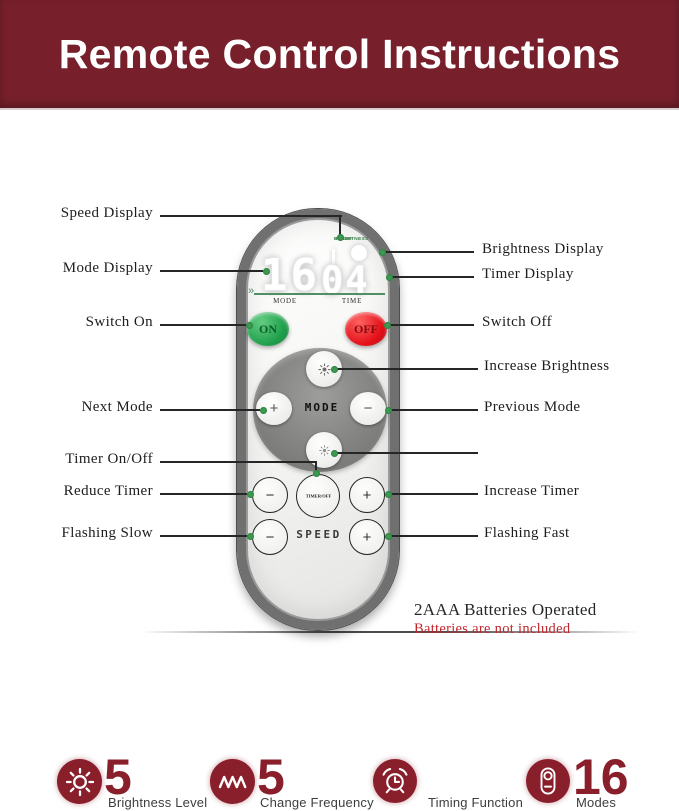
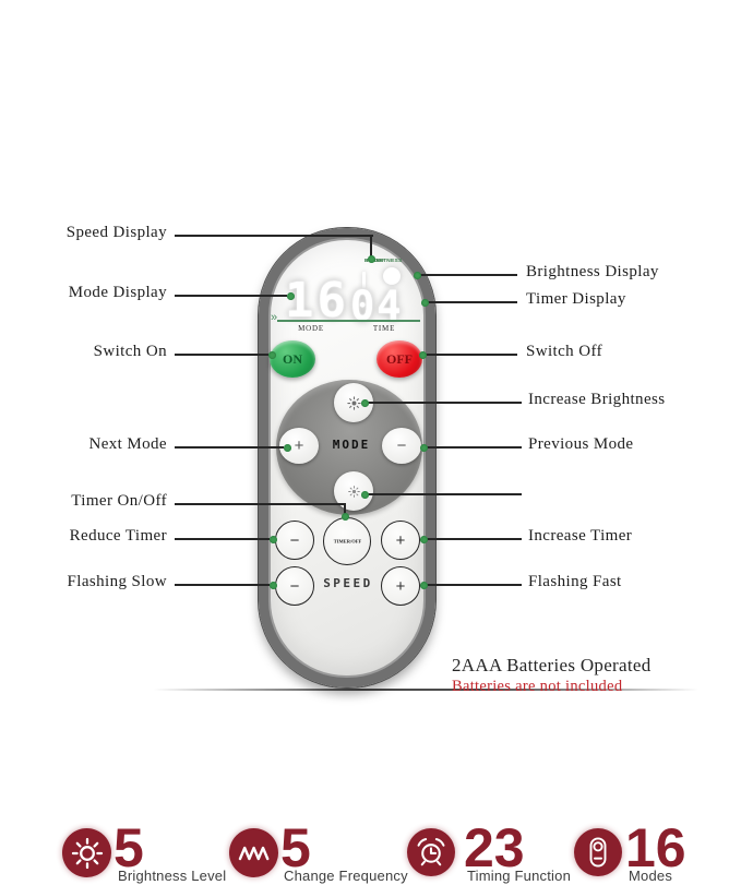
- Remote Control Instructions
  16
  04
  »
  MODE
  TIME
  ON
  OFF
  +
  −
  MODE
  −
  +
  −
  SPEED
  +
  Speed Display
  Mode Display
  Switch On
  Next Mode
  Timer On/Off
  Reduce Timer
  Flashing Slow
  Brightness Display
  Timer Display
  Switch Off
  Increase Brightness
  Previous Mode
  Increase Timer
  Flashing Fast
  2AAA Batteries Operated
  Batteries are not included
  5
  Brightness Level
  5
  Change Frequency
+ 23
  Timing Function
  16
  Modes
